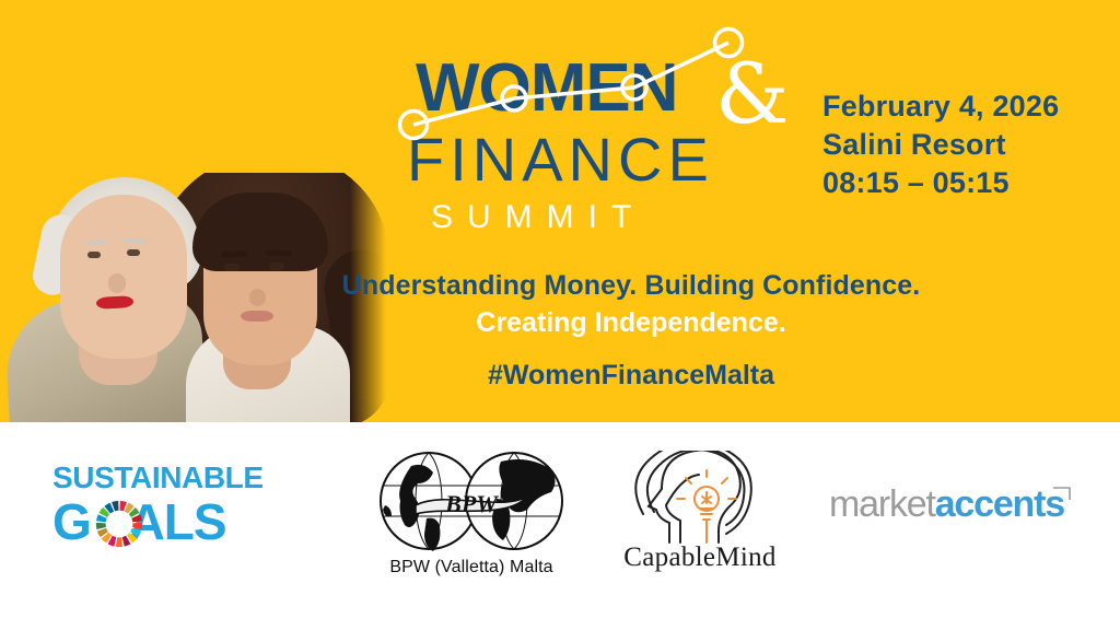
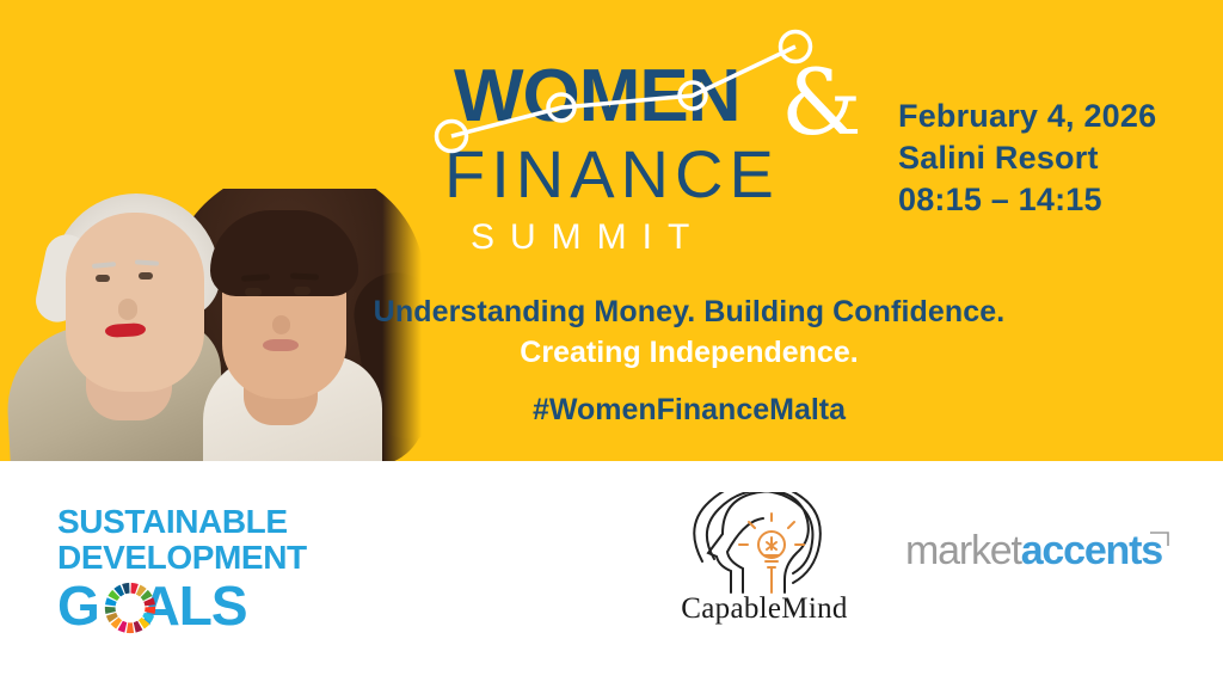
  WOMN
  &
  FINANCE
  SUMMIT
  February 4, 2026
  Salini Resort
- 08:15 – 05:15
+ 08:15 – 14:15
  Understanding Money. Building Confidence.
  Creating Independence.
  #WomenFinanceMalta
  SUSTAINABLE
+ DEVELOPMENT
  G ALS
- BPW
- BPW (Valletta) Malta
  CapableMind
  marketaccents
